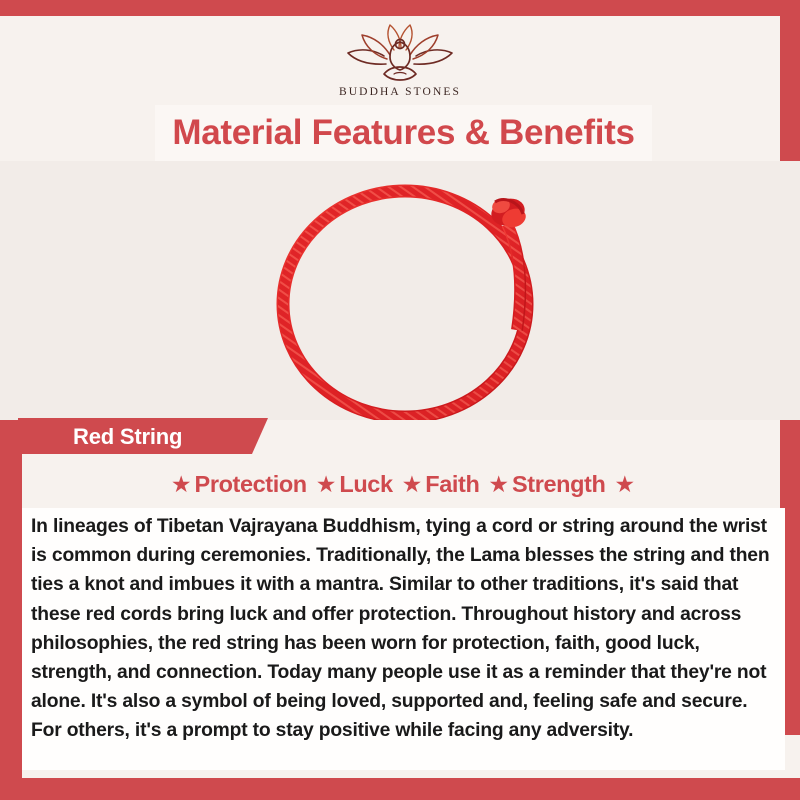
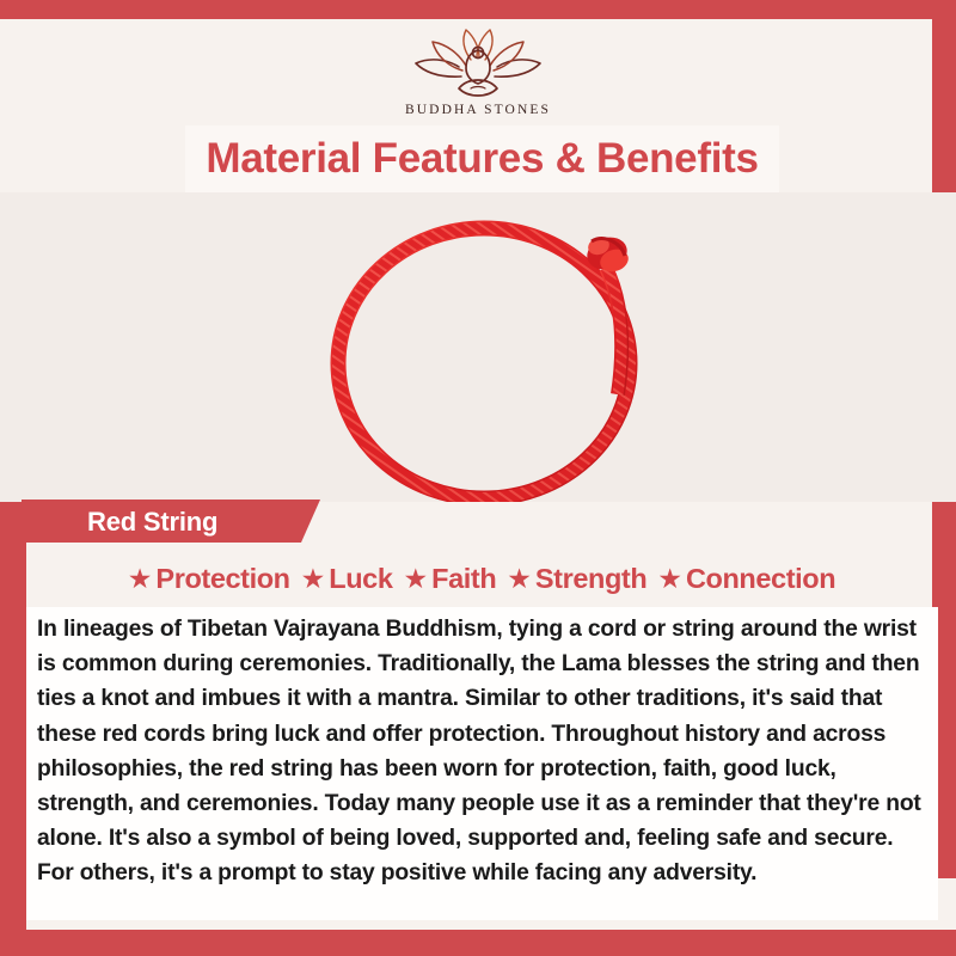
  BUDDHA STONES
  Material Features & Benefits
  Red String
  ★
  Protection
  ★
  Luck
  ★
  Faith
  ★
  Strength
  ★
+ Connection
- In lineages of Tibetan Vajrayana Buddhism, tying a cord or string around the wrist is common during ceremonies. Traditionally, the Lama blesses the string and then ties a knot and imbues it with a mantra. Similar to other traditions, it's said that these red cords bring luck and offer protection. Throughout history and across philosophies, the red string has been worn for protection, faith, good luck, strength, and connection. Today many people use it as a reminder that they're not alone. It's also a symbol of being loved, supported and, feeling safe and secure. For others, it's a prompt to stay positive while facing any adversity.
+ In lineages of Tibetan Vajrayana Buddhism, tying a cord or string around the wrist is common during ceremonies. Traditionally, the Lama blesses the string and then ties a knot and imbues it with a mantra. Similar to other traditions, it's said that these red cords bring luck and offer protection. Throughout history and across philosophies, the red string has been worn for protection, faith, good luck, strength, and ceremonies. Today many people use it as a reminder that they're not alone. It's also a symbol of being loved, supported and, feeling safe and secure. For others, it's a prompt to stay positive while facing any adversity.
